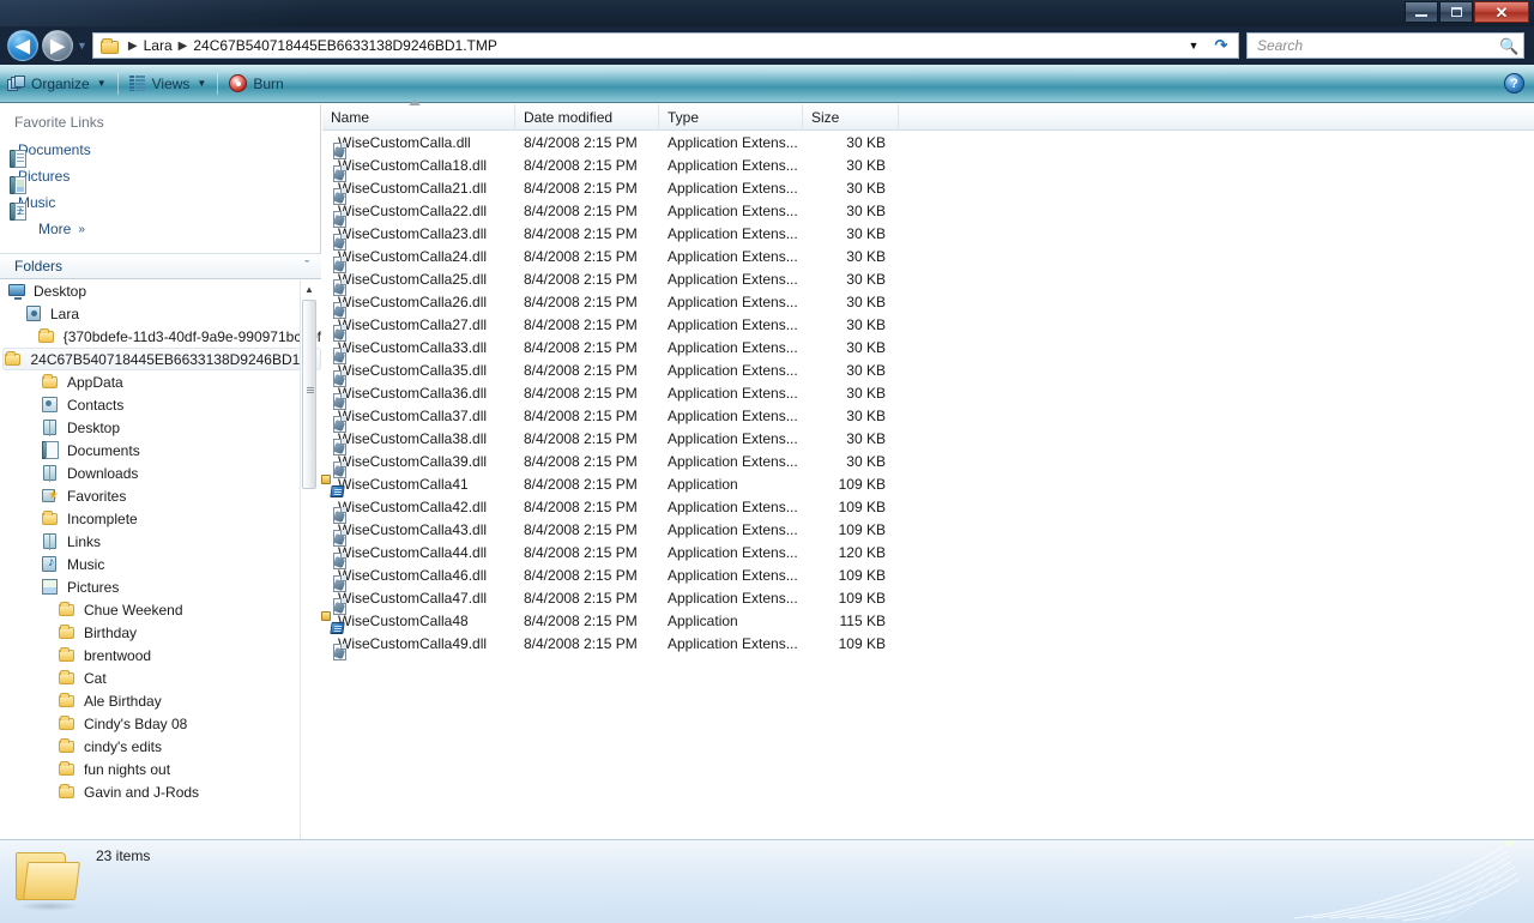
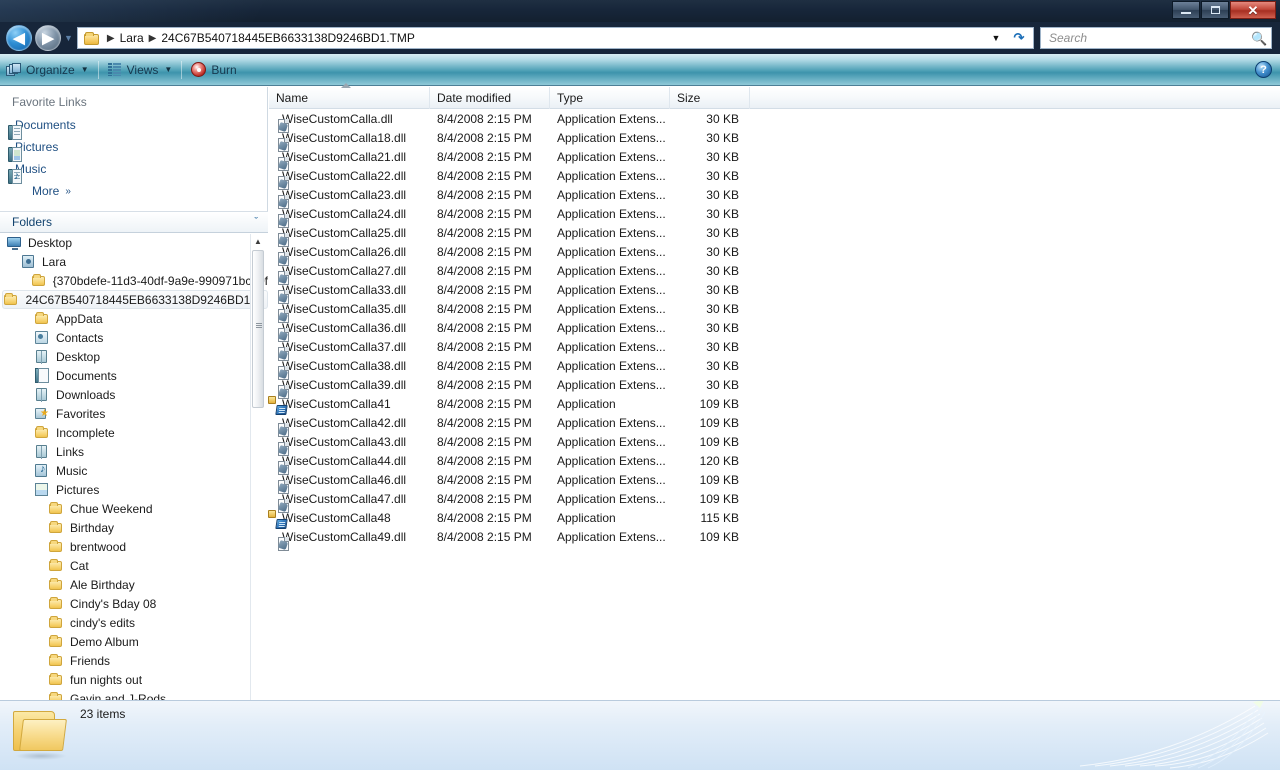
  ✕
  ◀
  ▶
  ▼
  ▶
  Lara
  ▶
  24C67B540718445EB6633138D9246BD1.TMP
  ▼
  ↷
  Search
  🔍
  Organize
  ▼
  Views
  ▼
  Burn
  ?
  Favorite Links
  ocuments
  ictures
  ♪
  usic
  More
  »
  Folders
  ˇ
  Desktop
  Lara
  {370bdefe-11d3-40df-9a9e-990971bcf
  24C67B540718445EB6633138D9246BD1
  AppData
  Contacts
  Desktop
  Documents
  Downloads
  Favorites
  Incomplete
  Links
  Music
  Pictures
  Chue Weekend
  Birthday
  brentwood
  Cat
  Ale Birthday
  Cindy's Bday 08
  cindy's edits
+ Demo Album
+ Friends
  fun nights out
  Gavin and J-Rods
  ▲
  Name
  Date modified
  Type
  Size
  iseCustomCalla.dll
  8/4/2008 2:15 PM
  Application Extens...
  30 KB
  iseCustomCalla18.dll
  8/4/2008 2:15 PM
  Application Extens...
  30 KB
  iseCustomCalla21.dll
  8/4/2008 2:15 PM
  Application Extens...
  30 KB
  iseCustomCalla22.dll
  8/4/2008 2:15 PM
  Application Extens...
  30 KB
  iseCustomCalla23.dll
  8/4/2008 2:15 PM
  Application Extens...
  30 KB
  iseCustomCalla24.dll
  8/4/2008 2:15 PM
  Application Extens...
  30 KB
  iseCustomCalla25.dll
  8/4/2008 2:15 PM
  Application Extens...
  30 KB
  iseCustomCalla26.dll
  8/4/2008 2:15 PM
  Application Extens...
  30 KB
  iseCustomCalla27.dll
  8/4/2008 2:15 PM
  Application Extens...
  30 KB
  iseCustomCalla33.dll
  8/4/2008 2:15 PM
  Application Extens...
  30 KB
  iseCustomCalla35.dll
  8/4/2008 2:15 PM
  Application Extens...
  30 KB
  iseCustomCalla36.dll
  8/4/2008 2:15 PM
  Application Extens...
  30 KB
  iseCustomCalla37.dll
  8/4/2008 2:15 PM
  Application Extens...
  30 KB
  iseCustomCalla38.dll
  8/4/2008 2:15 PM
  Application Extens...
  30 KB
  iseCustomCalla39.dll
  8/4/2008 2:15 PM
  Application Extens...
  30 KB
  WiseCustomCalla41
  8/4/2008 2:15 PM
  Application
  109 KB
  iseCustomCalla42.dll
  8/4/2008 2:15 PM
  Application Extens...
  109 KB
  iseCustomCalla43.dll
  8/4/2008 2:15 PM
  Application Extens...
  109 KB
  iseCustomCalla44.dll
  8/4/2008 2:15 PM
  Application Extens...
  120 KB
  iseCustomCalla46.dll
  8/4/2008 2:15 PM
  Application Extens...
  109 KB
  iseCustomCalla47.dll
  8/4/2008 2:15 PM
  Application Extens...
  109 KB
  WiseCustomCalla48
  8/4/2008 2:15 PM
  Application
  115 KB
  iseCustomCalla49.dll
  8/4/2008 2:15 PM
  Application Extens...
  109 KB
  23 items
